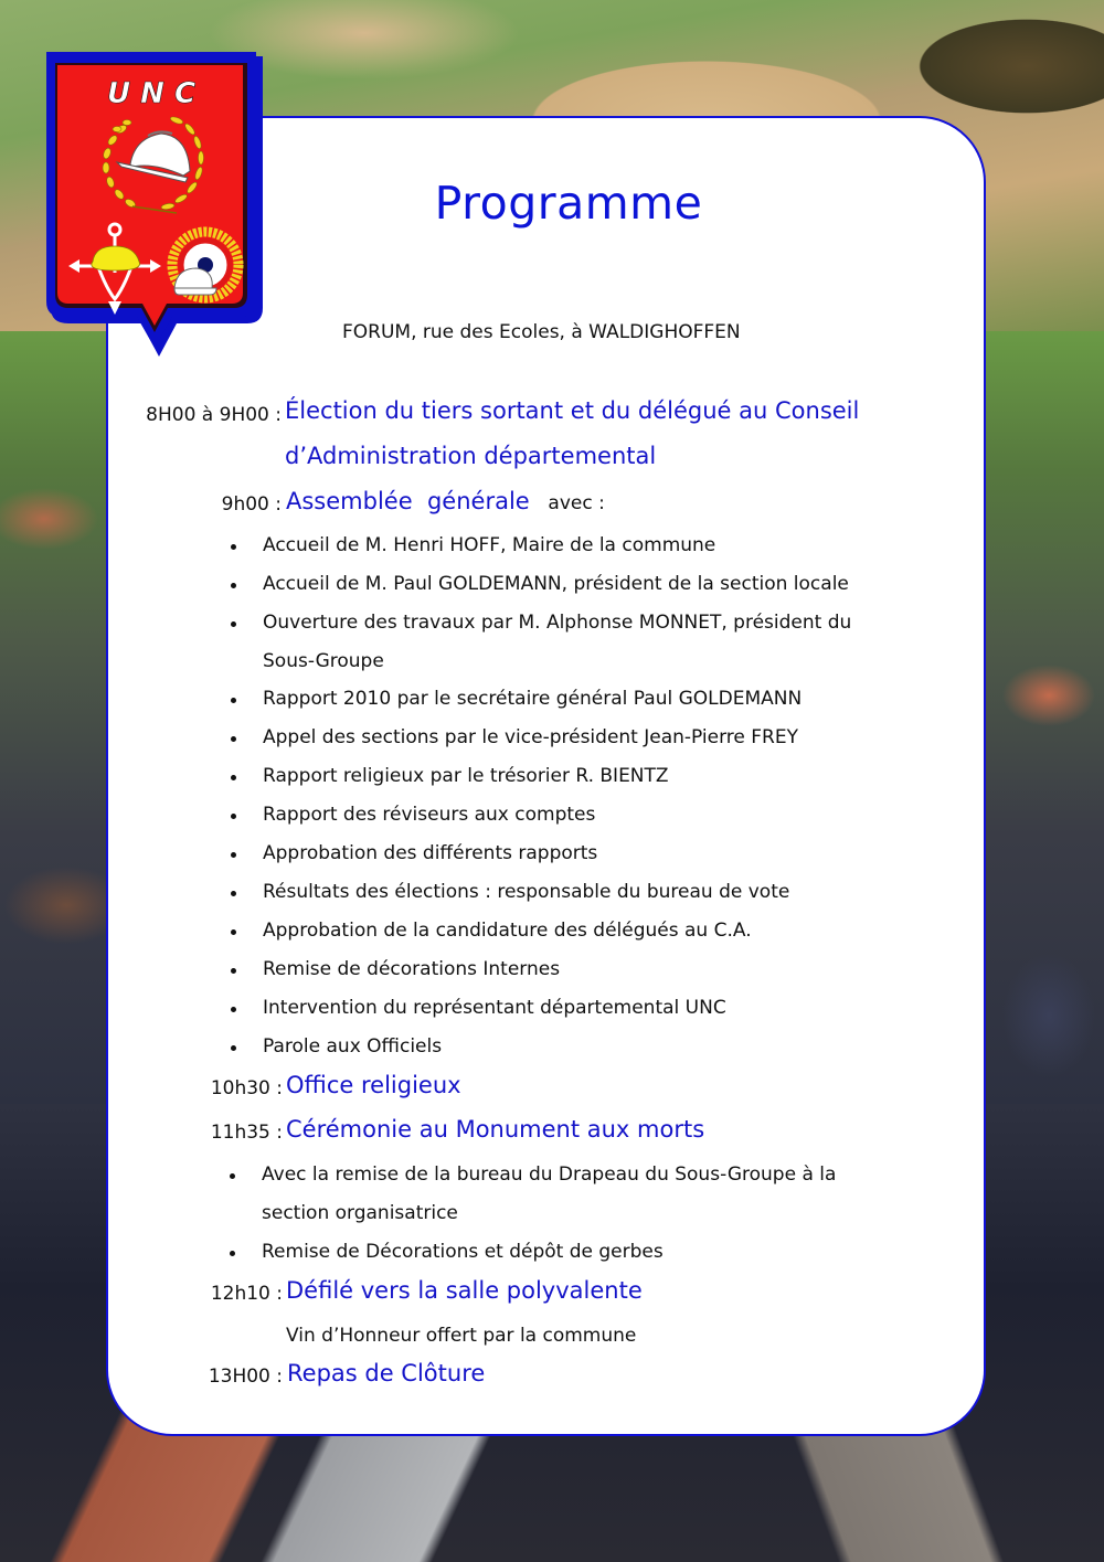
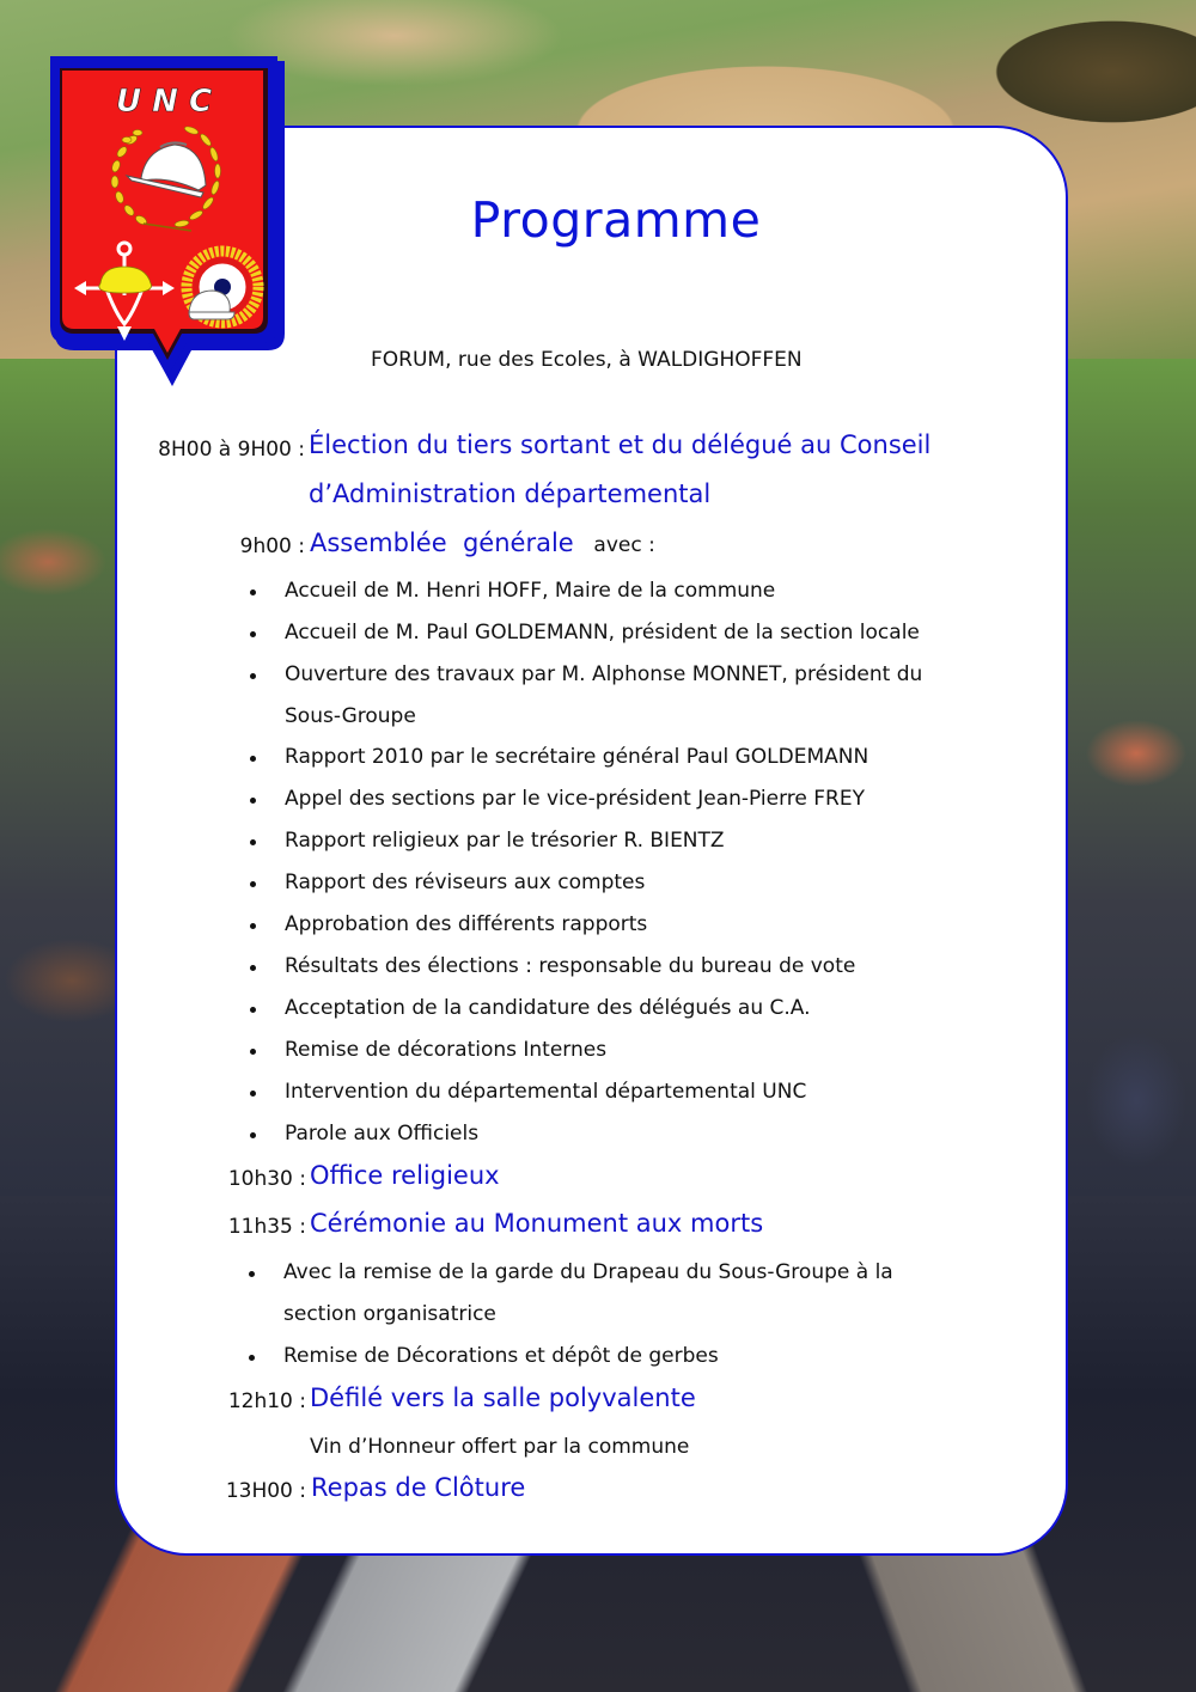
  U N C
  Programme
  FORUM, rue des Ecoles, à WALDIGHOFFEN
  8H00 à 9H00 :
  Élection du tiers sortant et du délégué au Conseil
  d’Administration départemental
  9h00 :
  Assemblée générale avec :
  Accueil de M. Henri HOFF, Maire de la commune
  Accueil de M. Paul GOLDEMANN, président de la section locale
  Ouverture des travaux par M. Alphonse MONNET, président du
  Sous-Groupe
  Rapport 2010 par le secrétaire général Paul GOLDEMANN
  Appel des sections par le vice-président Jean-Pierre FREY
  Rapport religieux par le trésorier R. BIENTZ
  Rapport des réviseurs aux comptes
  Approbation des différents rapports
  Résultats des élections : responsable du bureau de vote
- Approbation de la candidature des délégués au C.A.
+ Acceptation de la candidature des délégués au C.A.
  Remise de décorations Internes
- Intervention du représentant départemental UNC
+ Intervention du départemental départemental UNC
  Parole aux Officiels
  10h30 :
  Office religieux
  11h35 :
  Cérémonie au Monument aux morts
- Avec la remise de la bureau du Drapeau du Sous-Groupe à la
+ Avec la remise de la garde du Drapeau du Sous-Groupe à la
  section organisatrice
  Remise de Décorations et dépôt de gerbes
  12h10 :
  Défilé vers la salle polyvalente
  Vin d’Honneur offert par la commune
  13H00 :
  Repas de Clôture
